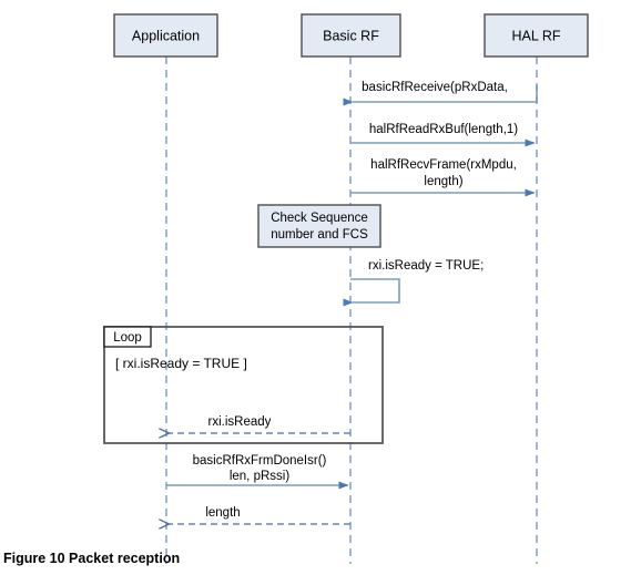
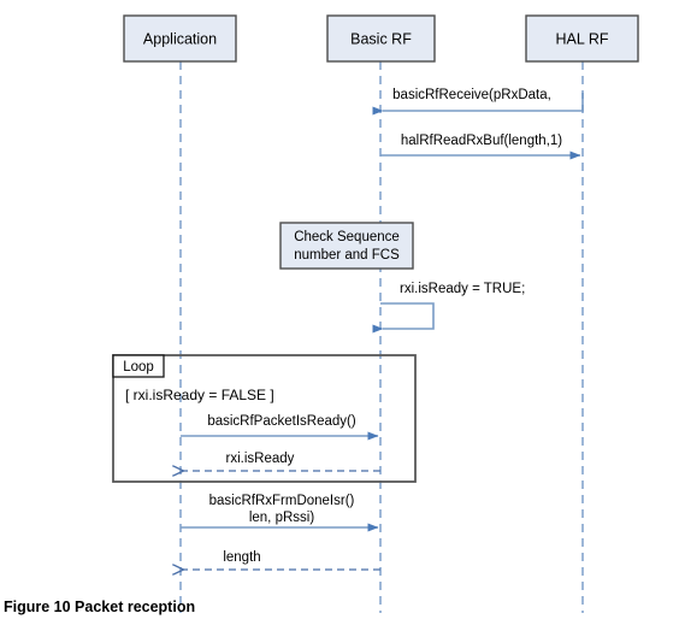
  Application
  Basic RF
  HAL RF
  basicRfReceive(pRxData,
  halRfReadRxBuf(length,1)
- halRfRecvFrame(rxMpdu,
- length)
  Check Sequence
  number and FCS
  rxi.isReady = TRUE;
  Loop
- [ rxi.isReady = TRUE ]
+ [ rxi.isReady = FALSE ]
+ basicRfPacketIsReady()
  rxi.isReady
  basicRfRxFrmDoneIsr()
  len, pRssi)
  length
  Figure 10 Packet reception
